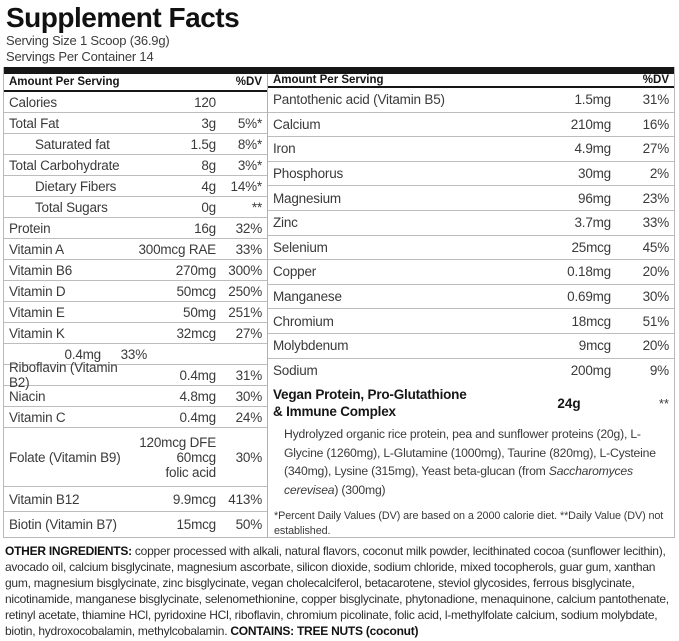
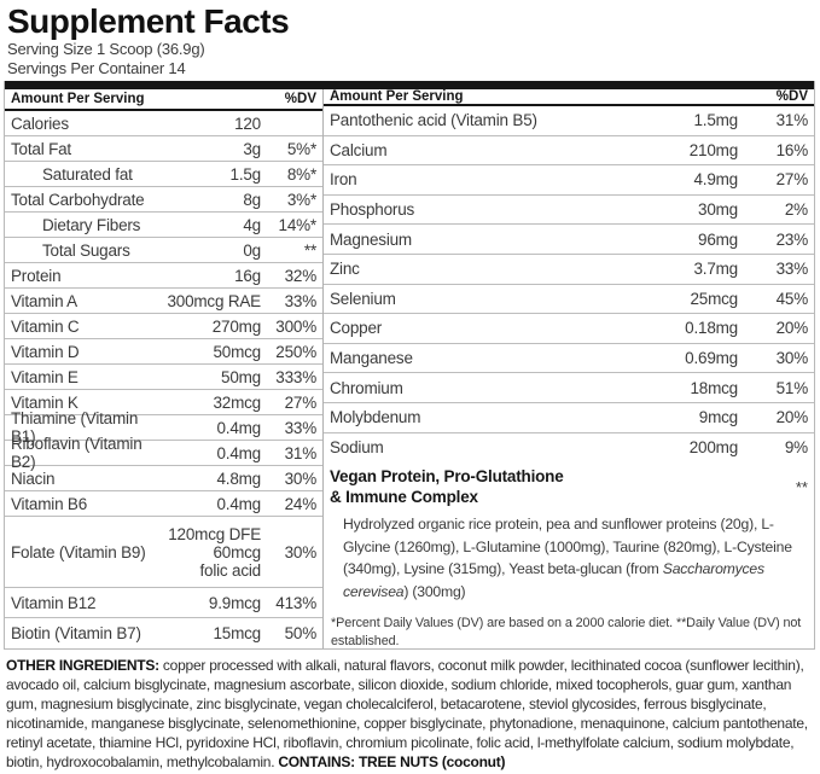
  Supplement Facts
  Serving Size 1 Scoop (36.9g)
  Servings Per Container 14
  Amount Per Serving
  %DV
  Calories
  120
  Total Fat
  3g
  5%*
  Saturated fat
  1.5g
  8%*
  Total Carbohydrate
  8g
  3%*
  Dietary Fibers
  4g
  14%*
  Total Sugars
  0g
  **
  Protein
  16g
  32%
  Vitamin A
  300mcg RAE
  33%
- Vitamin B6
+ Vitamin C
  270mg
  300%
  Vitamin D
  50mcg
  250%
  Vitamin E
  50mg
- 251%
+ 333%
  Vitamin K
  32mcg
  27%
+ Thiamine (Vitamin B1)
  0.4mg
  33%
  Riboflavin (Vitamin B2)
  0.4mg
  31%
  Niacin
  4.8mg
  30%
- Vitamin C
+ Vitamin B6
  0.4mg
  24%
  Folate (Vitamin B9)
  120mcg DFE
  60mcg
  folic acid
  30%
  Vitamin B12
  9.9mcg
  413%
  Biotin (Vitamin B7)
  15mcg
  50%
  Amount Per Serving
  %DV
  Pantothenic acid (Vitamin B5)
  1.5mg
  31%
  Calcium
  210mg
  16%
  Iron
  4.9mg
  27%
  Phosphorus
  30mg
  2%
  Magnesium
  96mg
  23%
  Zinc
  3.7mg
  33%
  Selenium
  25mcg
  45%
  Copper
  0.18mg
  20%
  Manganese
  0.69mg
  30%
  Chromium
  18mcg
  51%
  Molybdenum
  9mcg
  20%
  Sodium
  200mg
  9%
  Vegan Protein, Pro-Glutathione
  & Immune Complex
- 24g
  **
  Hydrolyzed organic rice protein, pea and sunflower proteins (20g), L-Glycine (1260mg), L-Glutamine (1000mg), Taurine (820mg), L-Cysteine (340mg), Lysine (315mg), Yeast beta-glucan (from Saccharomyces cerevisea) (300mg)
  *Percent Daily Values (DV) are based on a 2000 calorie diet. **Daily Value (DV) not established.
  OTHER INGREDIENTS: copper processed with alkali, natural flavors, coconut milk powder, lecithinated cocoa (sunflower lecithin), avocado oil, calcium bisglycinate, magnesium ascorbate, silicon dioxide, sodium chloride, mixed tocopherols, guar gum, xanthan gum, magnesium bisglycinate, zinc bisglycinate, vegan cholecalciferol, betacarotene, steviol glycosides, ferrous bisglycinate, nicotinamide, manganese bisglycinate, selenomethionine, copper bisglycinate, phytonadione, menaquinone, calcium pantothenate, retinyl acetate, thiamine HCl, pyridoxine HCl, riboflavin, chromium picolinate, folic acid, l-methylfolate calcium, sodium molybdate, biotin, hydroxocobalamin, methylcobalamin. CONTAINS: TREE NUTS (coconut)
